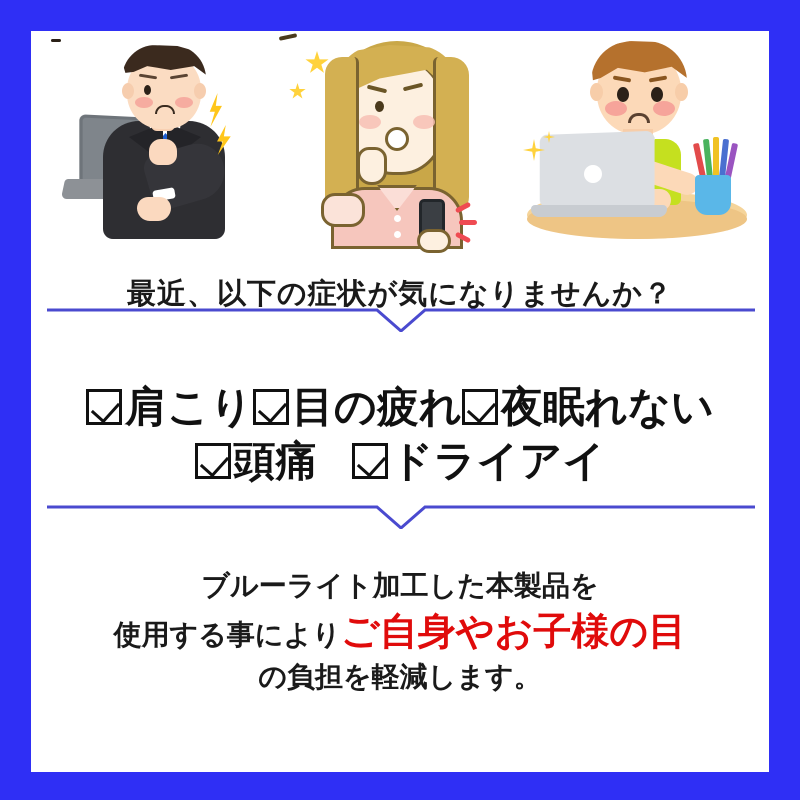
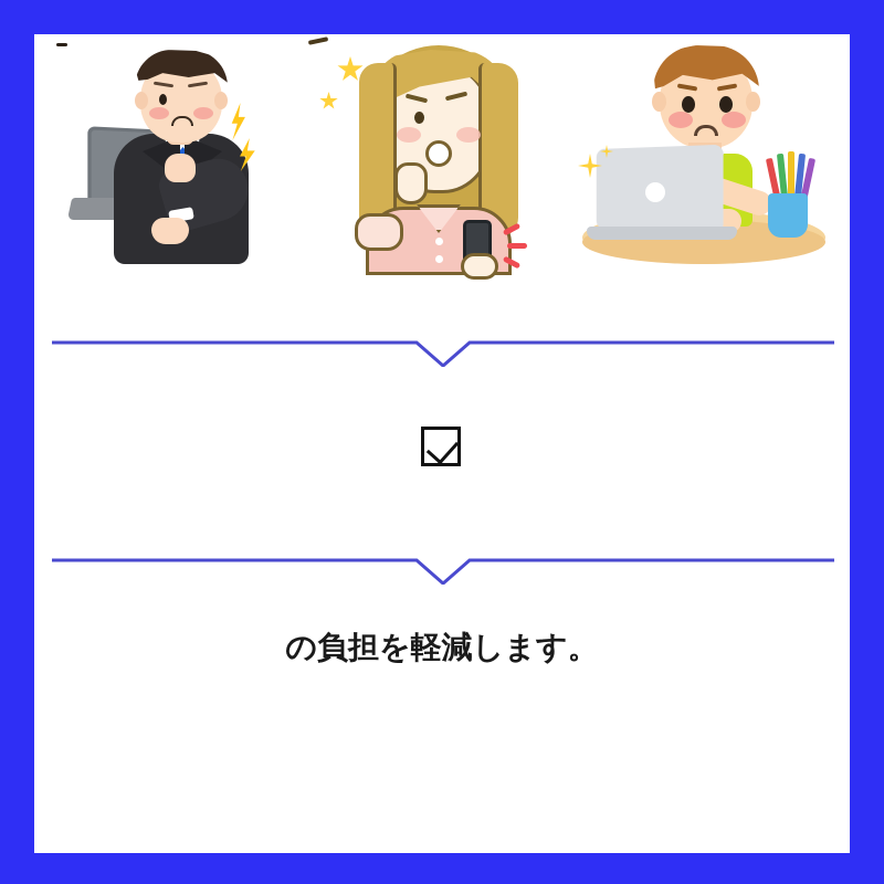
- 最近、以下の症状が気になりませんか？
- 肩こり
- 目の疲れ
- 夜眠れない
- 頭痛
- ドライアイ
- ブルーライト加工した本製品を
- 使用する事によりご自身やお子様の目
  の負担を軽減します。
